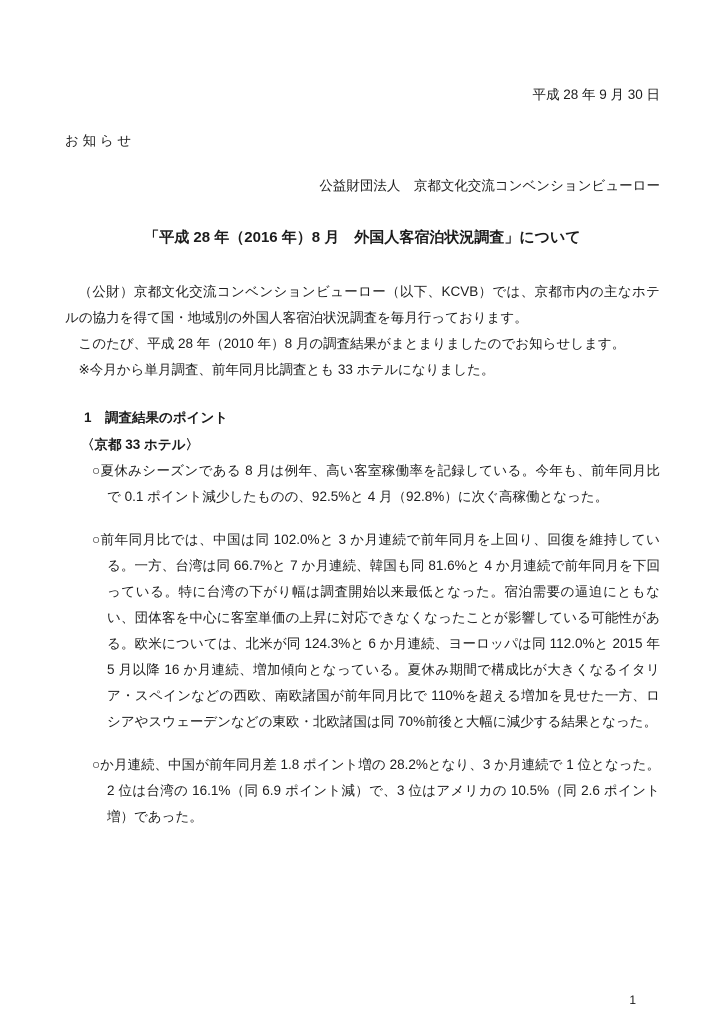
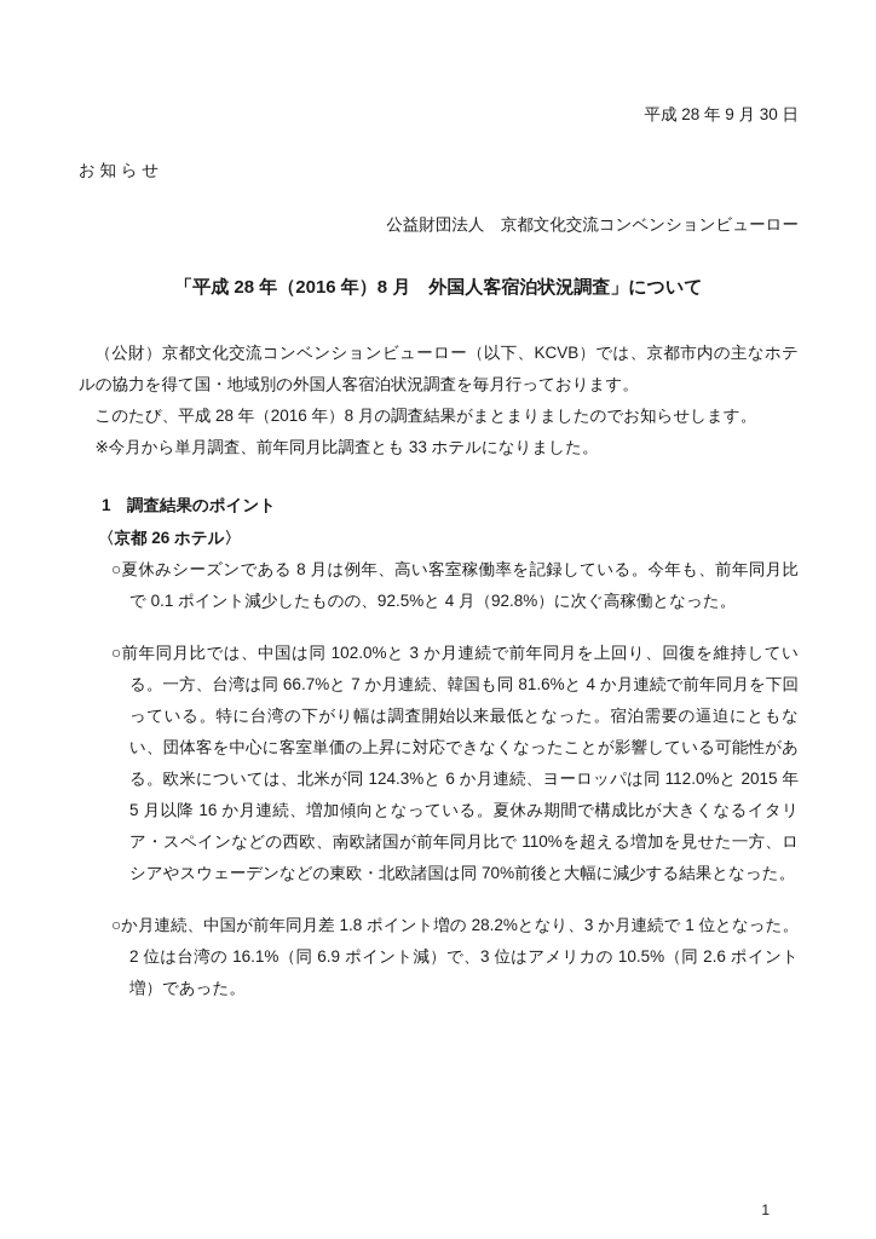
  平成 28 年 9 月 30 日
  お 知 ら せ
  公益財団法人 京都文化交流コンベンションビューロー
  「平成 28 年（2016 年）8 月 外国人客宿泊状況調査」について
  （公財）京都文化交流コンベンションビューロー（以下、KCVB）では、京都市内の主なホテルの協力を得て国・地域別の外国人客宿泊状況調査を毎月行っております。
- このたび、平成 28 年（2010 年）8 月の調査結果がまとまりましたのでお知らせします。
+ このたび、平成 28 年（2016 年）8 月の調査結果がまとまりましたのでお知らせします。
  ※今月から単月調査、前年同月比調査とも 33 ホテルになりました。
  1 調査結果のポイント
- 〈京都 33 ホテル〉
+ 〈京都 26 ホテル〉
  ○夏休みシーズンである 8 月は例年、高い客室稼働率を記録している。今年も、前年同月比で 0.1 ポイント減少したものの、92.5%と 4 月（92.8%）に次ぐ高稼働となった。
  ○前年同月比では、中国は同 102.0%と 3 か月連続で前年同月を上回り、回復を維持している。一方、台湾は同 66.7%と 7 か月連続、韓国も同 81.6%と 4 か月連続で前年同月を下回っている。特に台湾の下がり幅は調査開始以来最低となった。宿泊需要の逼迫にともない、団体客を中心に客室単価の上昇に対応できなくなったことが影響している可能性がある。欧米については、北米が同 124.3%と 6 か月連続、ヨーロッパは同 112.0%と 2015 年 5 月以降 16 か月連続、増加傾向となっている。夏休み期間で構成比が大きくなるイタリア・スペインなどの西欧、南欧諸国が前年同月比で 110%を超える増加を見せた一方、ロシアやスウェーデンなどの東欧・北欧諸国は同 70%前後と大幅に減少する結果となった。
  ○か月連続、中国が前年同月差 1.8 ポイント増の 28.2%となり、3 か月連続で 1 位となった。2 位は台湾の 16.1%（同 6.9 ポイント減）で、3 位はアメリカの 10.5%（同 2.6 ポイント増）であった。
  1
